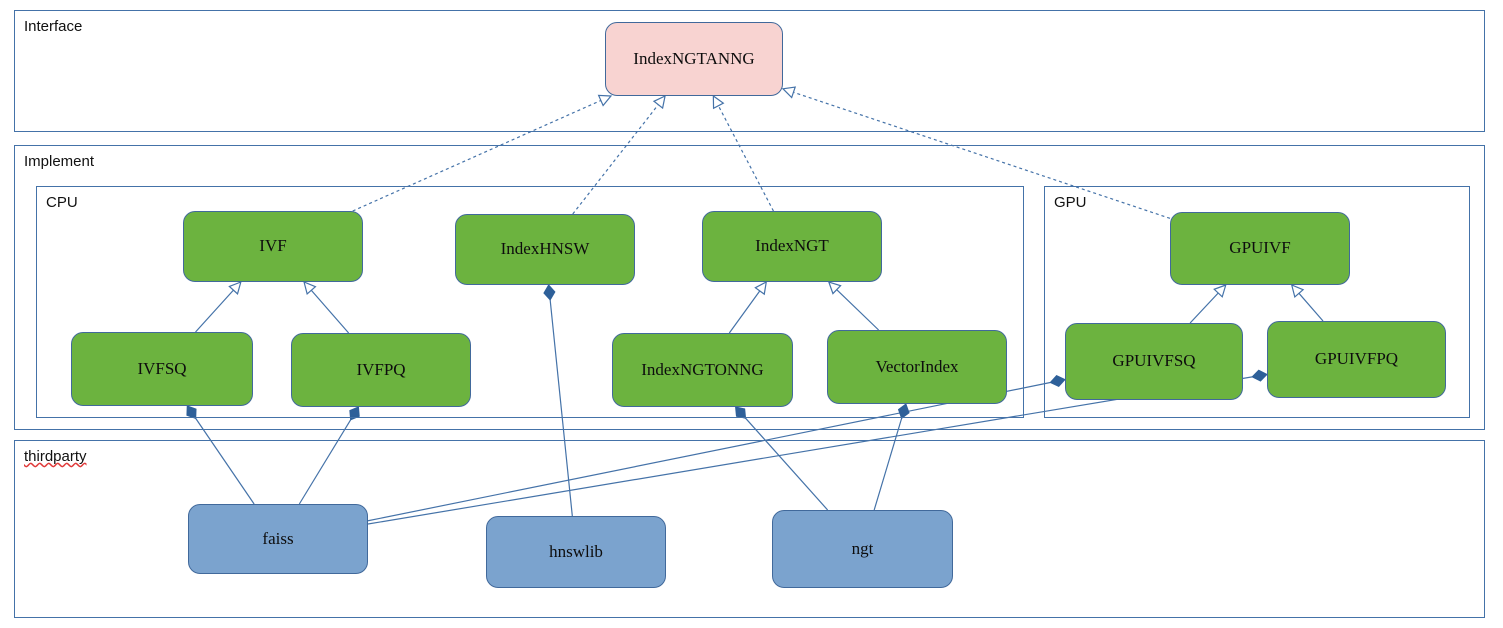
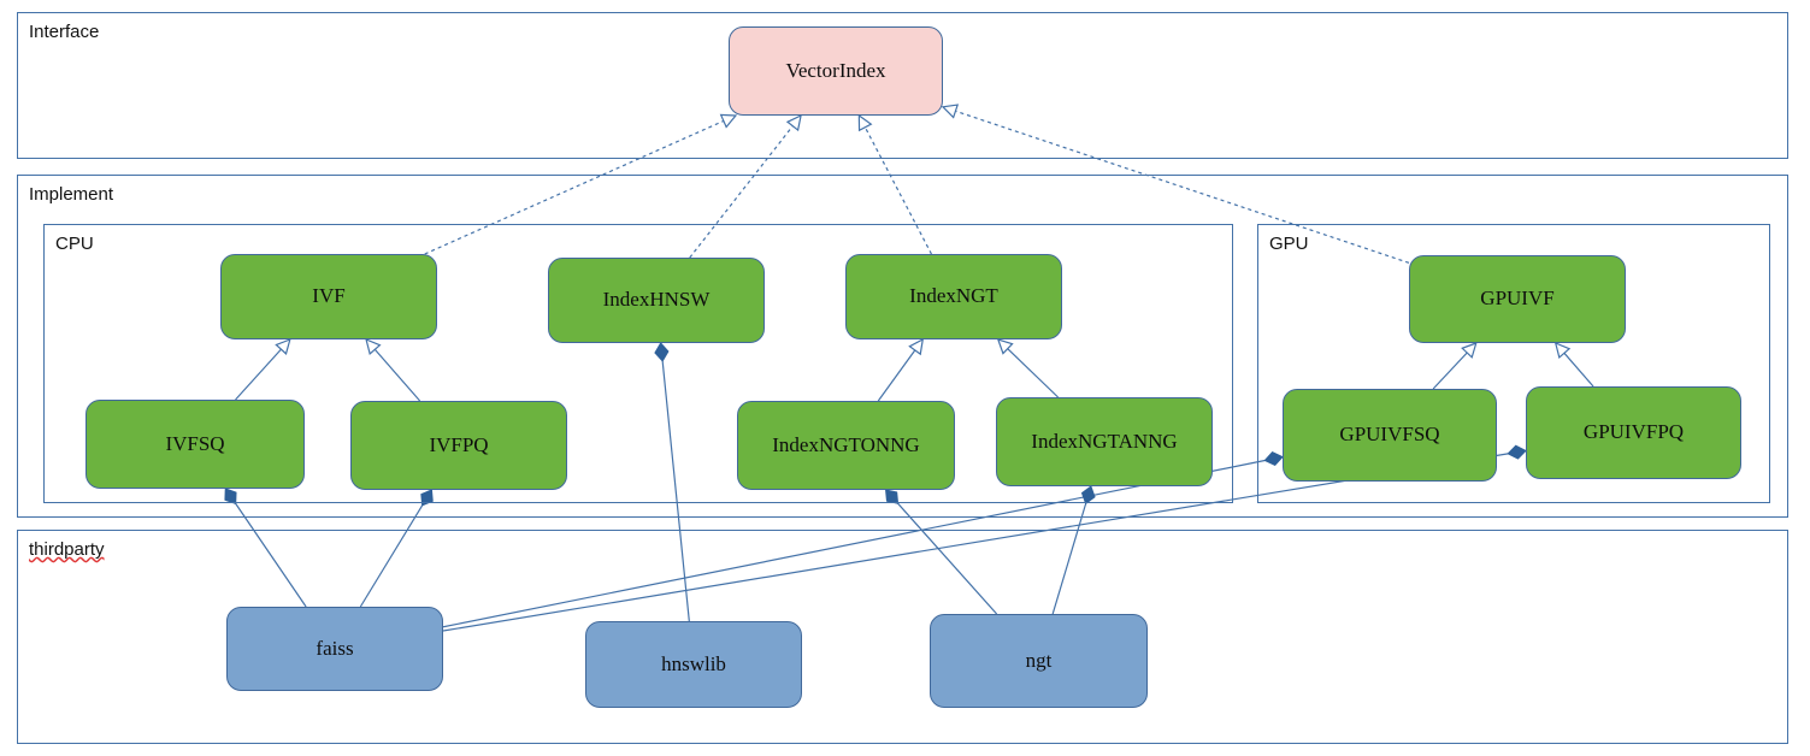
  Interface
  Implement
  CPU
  GPU
  thirdparty
- IndexNGTANNG
+ VectorIndex
  IVF
  IndexHNSW
  IndexNGT
  IVFSQ
  IVFPQ
  IndexNGTONNG
- VectorIndex
+ IndexNGTANNG
  GPUIVF
  GPUIVFSQ
  GPUIVFPQ
  faiss
  hnswlib
  ngt
